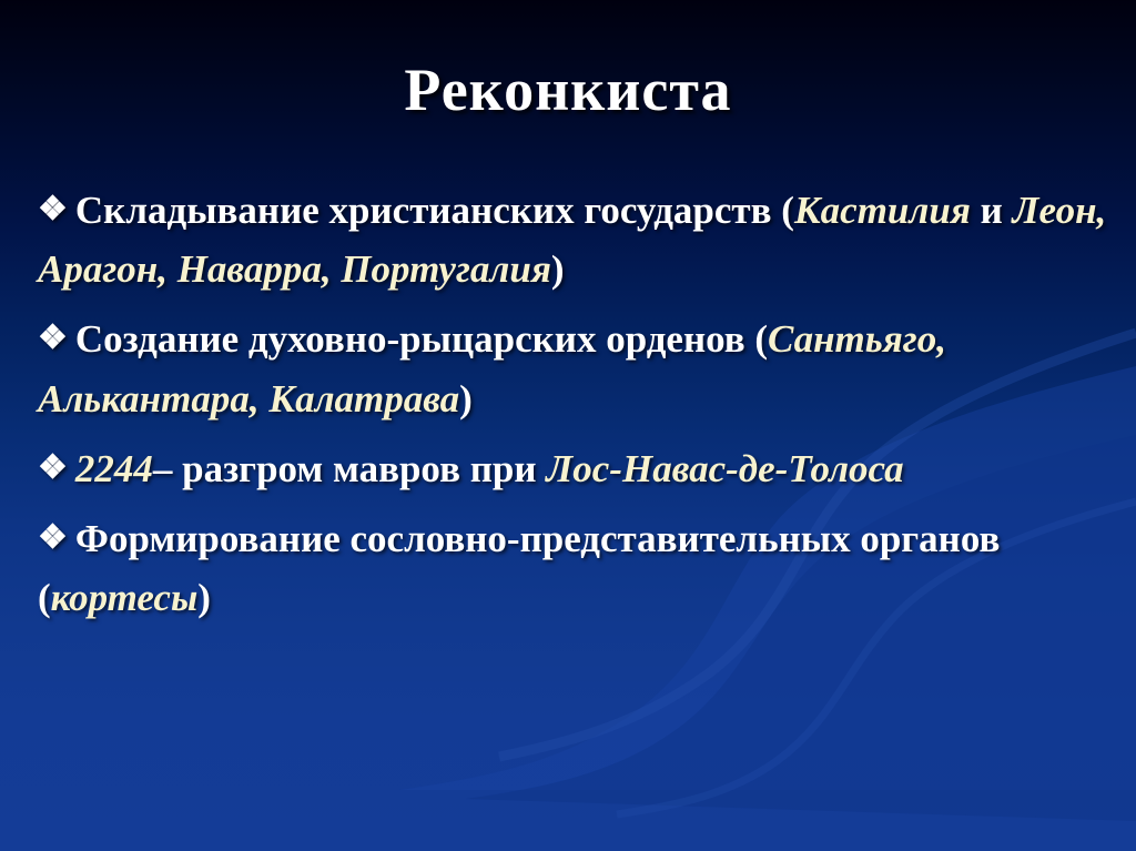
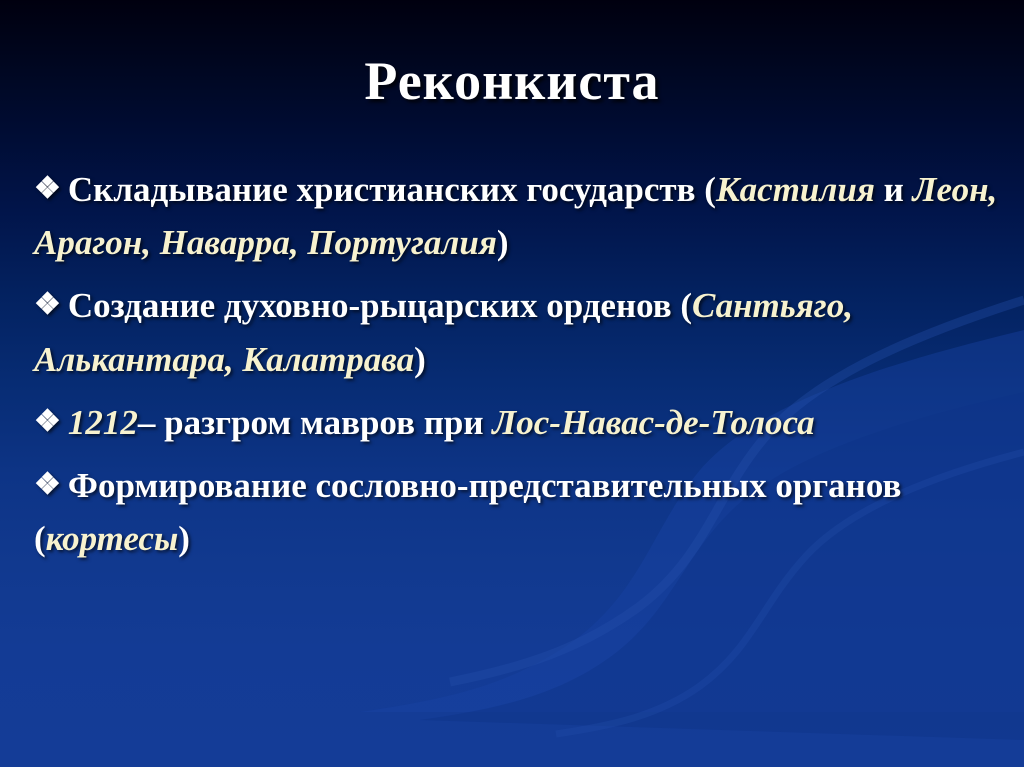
  Реконкиста
  ❖ Складывание христианских государств (Кастилия и Леон, Арагон, Наварра, Португалия)
  ❖ Создание духовно-рыцарских орденов (Сантьяго, Алькантара, Калатрава)
- ❖ 2244– разгром мавров при Лос-Навас-де-Толоса
+ ❖ 1212– разгром мавров при Лос-Навас-де-Толоса
  ❖ Формирование сословно-представительных органов (кортесы)
